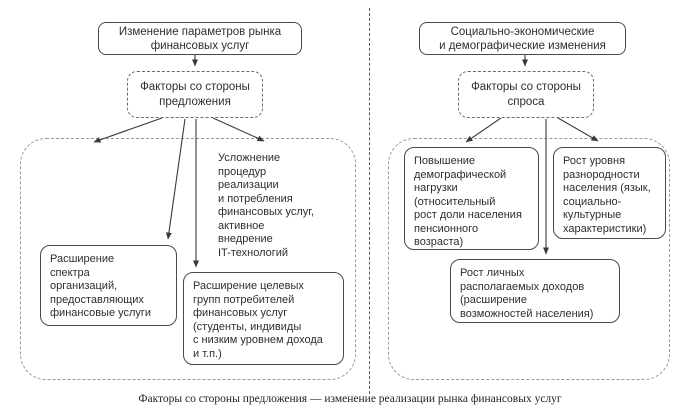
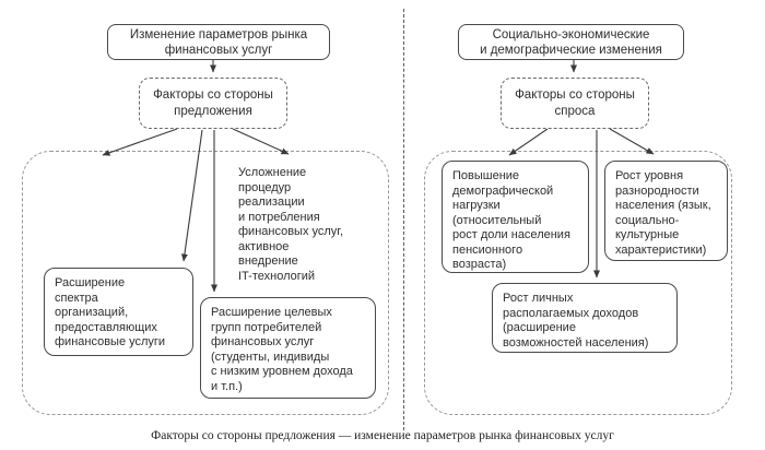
  Изменение параметров рынка
  финансовых услуг
  Факторы со стороны
  предложения
  Расширение
  спектра
  организаций,
  предоставляющих
  финансовые услуги
  Усложнение
  процедур
  реализации
  и потребления
  финансовых услуг,
  активное
  внедрение
  IT-технологий
  Расширение целевых
  групп потребителей
  финансовых услуг
  (студенты, индивиды
  с низким уровнем дохода
  и т.п.)
  Социально-экономические
  и демографические изменения
  Факторы со стороны
  спроса
  Повышение
  демографической
  нагрузки
  (относительный
  рост доли населения
  пенсионного
  возраста)
  Рост уровня
  разнородности
  населения (язык,
  социально-
  культурные
  характеристики)
  Рост личных
  располагаемых доходов
  (расширение
  возможностей населения)
- Факторы со стороны предложения — изменение реализации рынка финансовых услуг
+ Факторы со стороны предложения — изменение параметров рынка финансовых услуг
